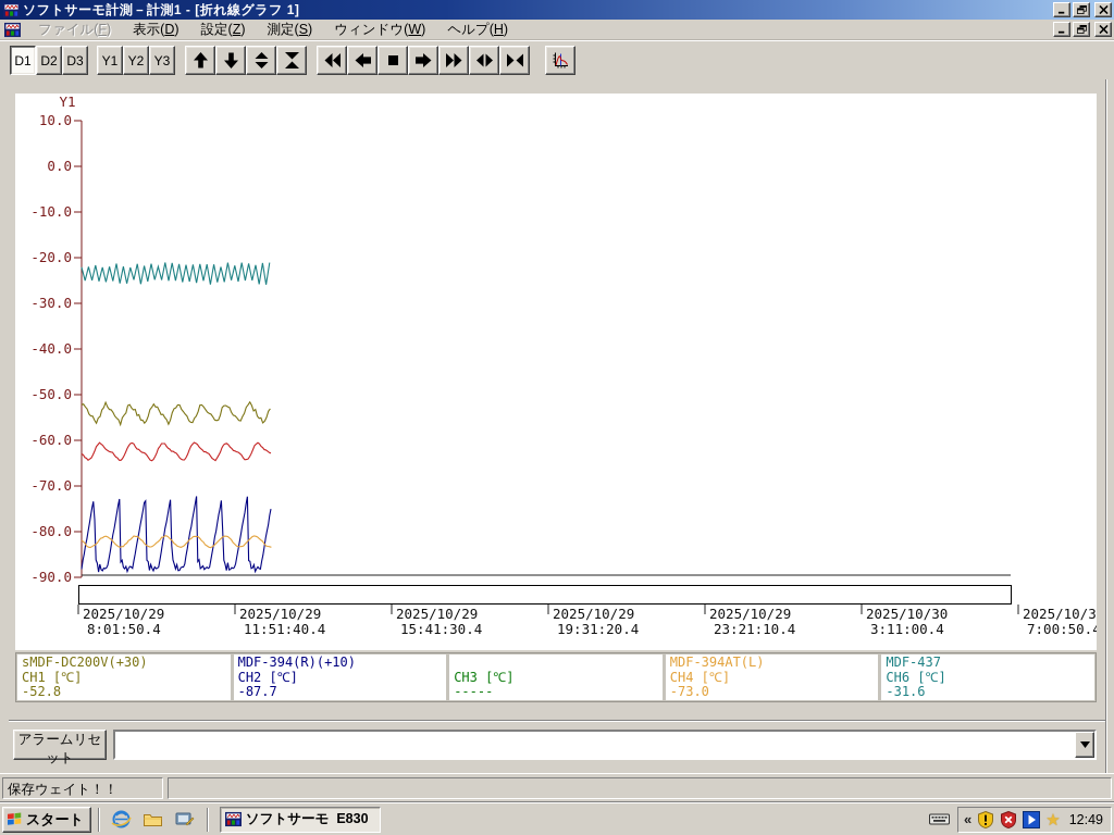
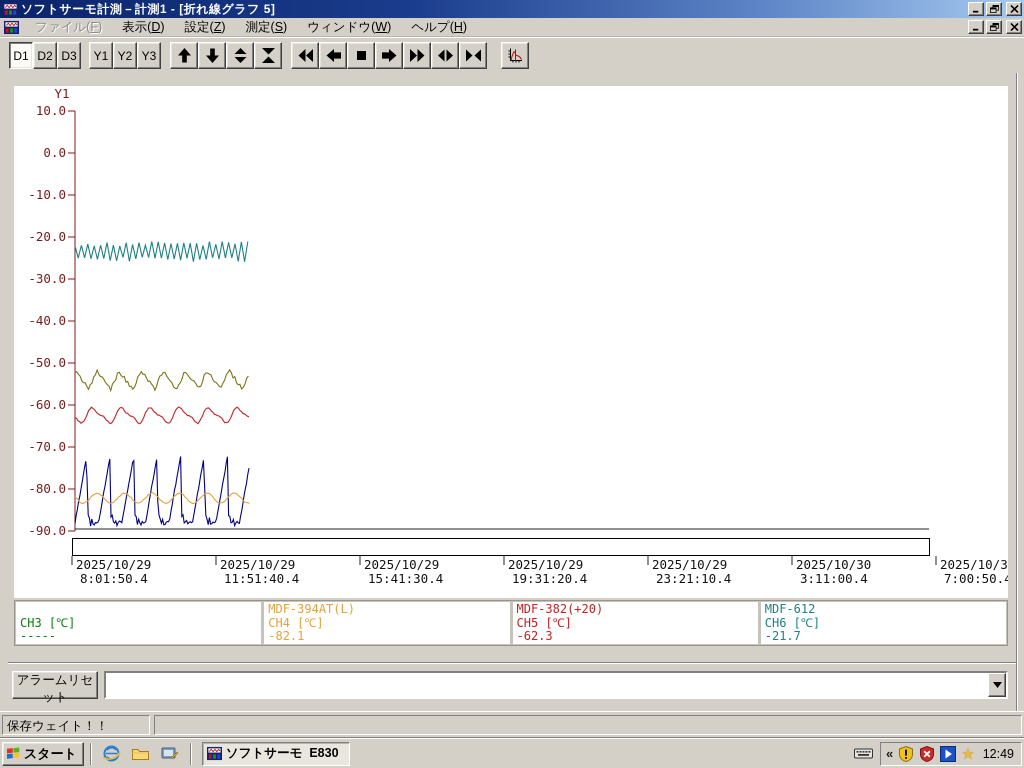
- ソフトサーモ計測－計測1 - [折れ線グラフ 1]
+ ソフトサーモ計測－計測1 - [折れ線グラフ 5]
  ファイル(F)
  表示(D)
  設定(Z)
  測定(S)
  ウィンドウ(W)
  ヘルプ(H)
  D1
  D2
  D3
  Y1
  Y2
  Y3
  Y1
  10.0
  0.0
  -10.0
  -20.0
  -30.0
  -40.0
  -50.0
  -60.0
  -70.0
  -80.0
  -90.0
  2025/10/29
  8:01:50.4
  2025/10/29
  11:51:40.4
  2025/10/29
  15:41:30.4
  2025/10/29
  19:31:20.4
  2025/10/29
  23:21:10.4
  2025/10/30
  3:11:00.4
  2025/10/3
  7:00:50.4
- sMDF-DC200V(+30)
- CH1 [℃]
- -52.8
- MDF-394(R)(+10)
- CH2 [℃]
- -87.7
  CH3 [℃]
  -----
  MDF-394AT(L)
  CH4 [℃]
- -73.0
+ -82.1
+ MDF-382(+20)
+ CH5 [℃]
+ -62.3
- MDF-437
+ MDF-612
  CH6 [℃]
- -31.6
+ -21.7
  アラームリセット
  保存ウェイト！！
  スタート
  ソフトサーモ E830
  «
  ★
  12:49
